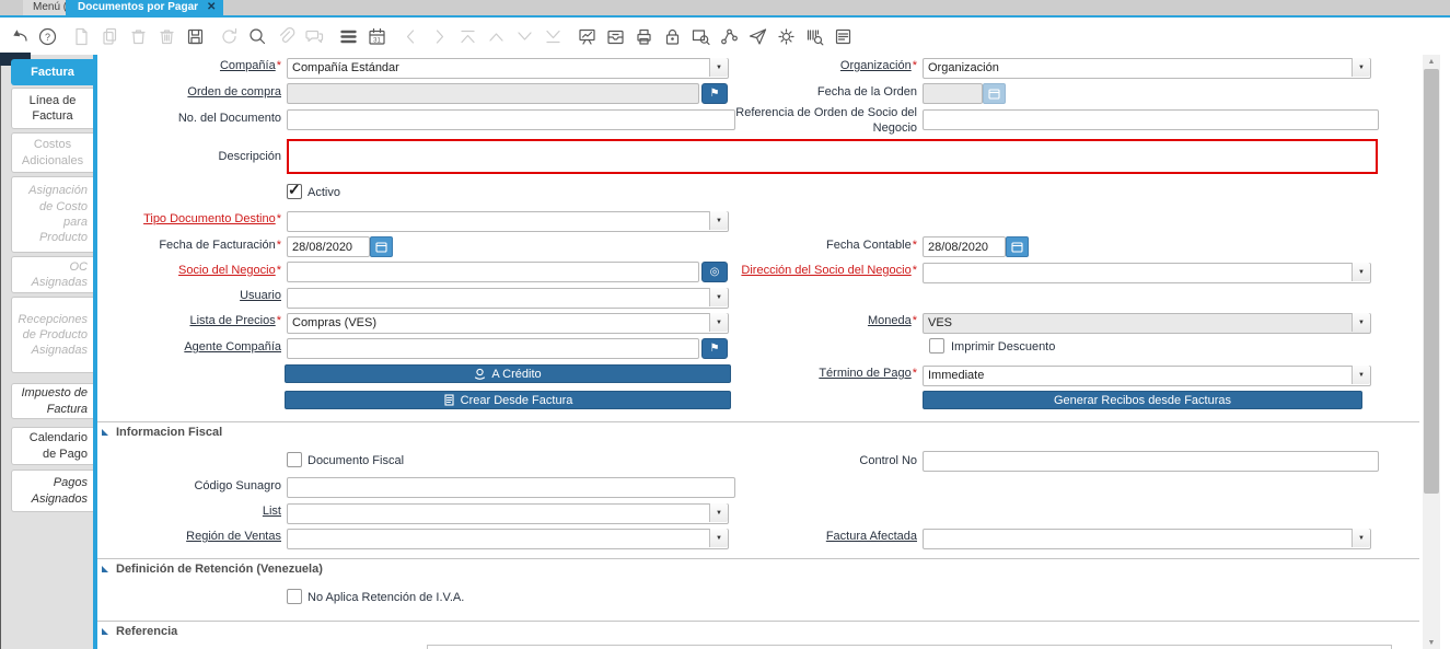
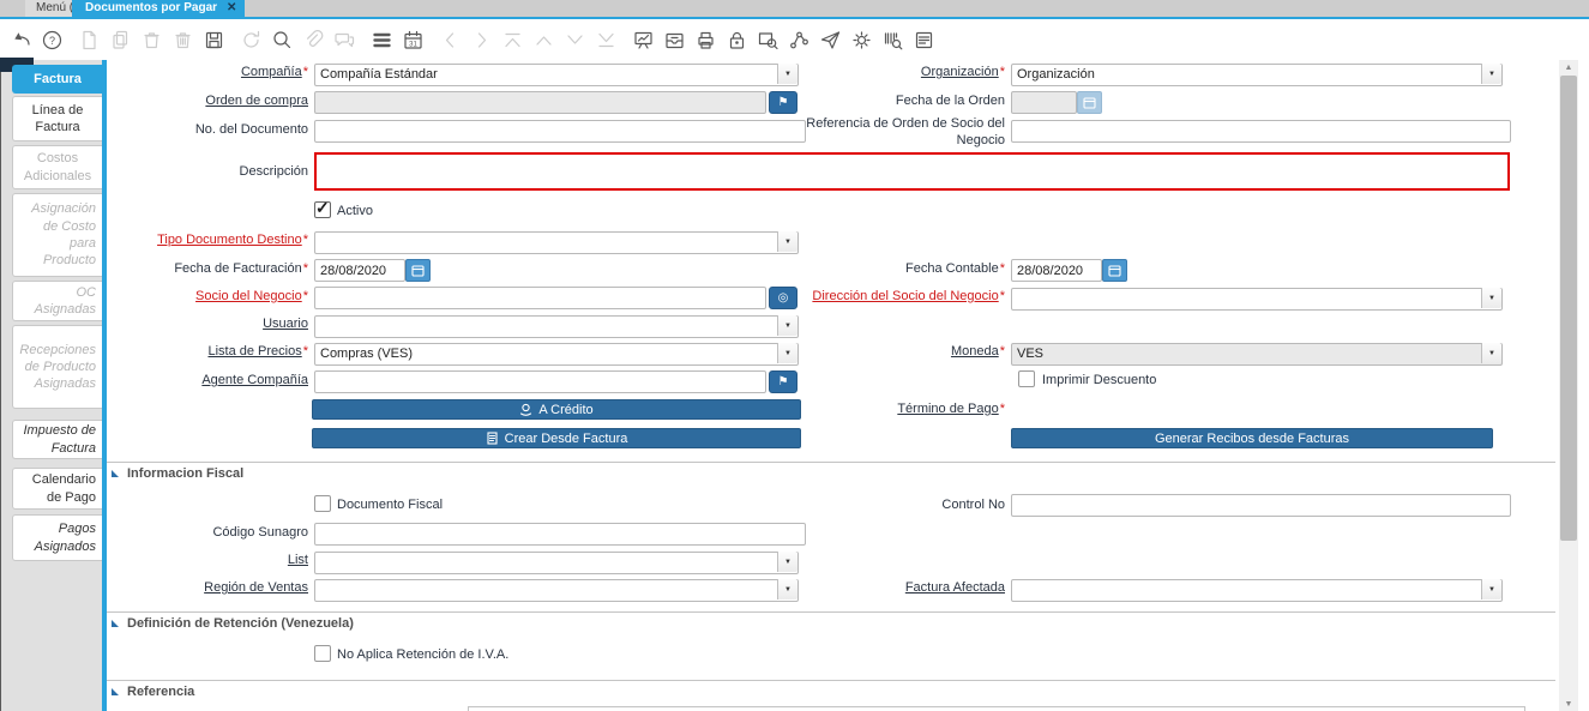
  Documentos por Pagar
  ✕
  ?
  Factura
  Línea de Factura
  Costos Adicionales
  Asignación de Costo para Producto
  OC Asignadas
  Recepciones de Producto Asignadas
  Impuesto de Factura
  Calendario de Pago
  Pagos Asignados
  Compañía*
  Compañía Estándar
  Organización*
  Organización
  Orden de compra
  ⚑
  Fecha de la Orden
  No. del Documento
  Referencia de Orden de Socio del Negocio
  Descripción
  Activo
  Tipo Documento Destino*
  Fecha de Facturación*
  28/08/2020
  Fecha Contable*
  28/08/2020
  Socio del Negocio*
  ◎
  Dirección del Socio del Negocio*
  Usuario
  Lista de Precios*
  Compras (VES)
  Moneda*
  VES
  Agente Compañía
  ⚑
  Imprimir Descuento
  A Crédito
  Término de Pago*
- Immediate
  Crear Desde Factura
  Generar Recibos desde Facturas
  Informacion Fiscal
  Documento Fiscal
  Control No
  Código Sunagro
  List
  Región de Ventas
  Factura Afectada
  Definición de Retención (Venezuela)
  No Aplica Retención de I.V.A.
  Referencia
